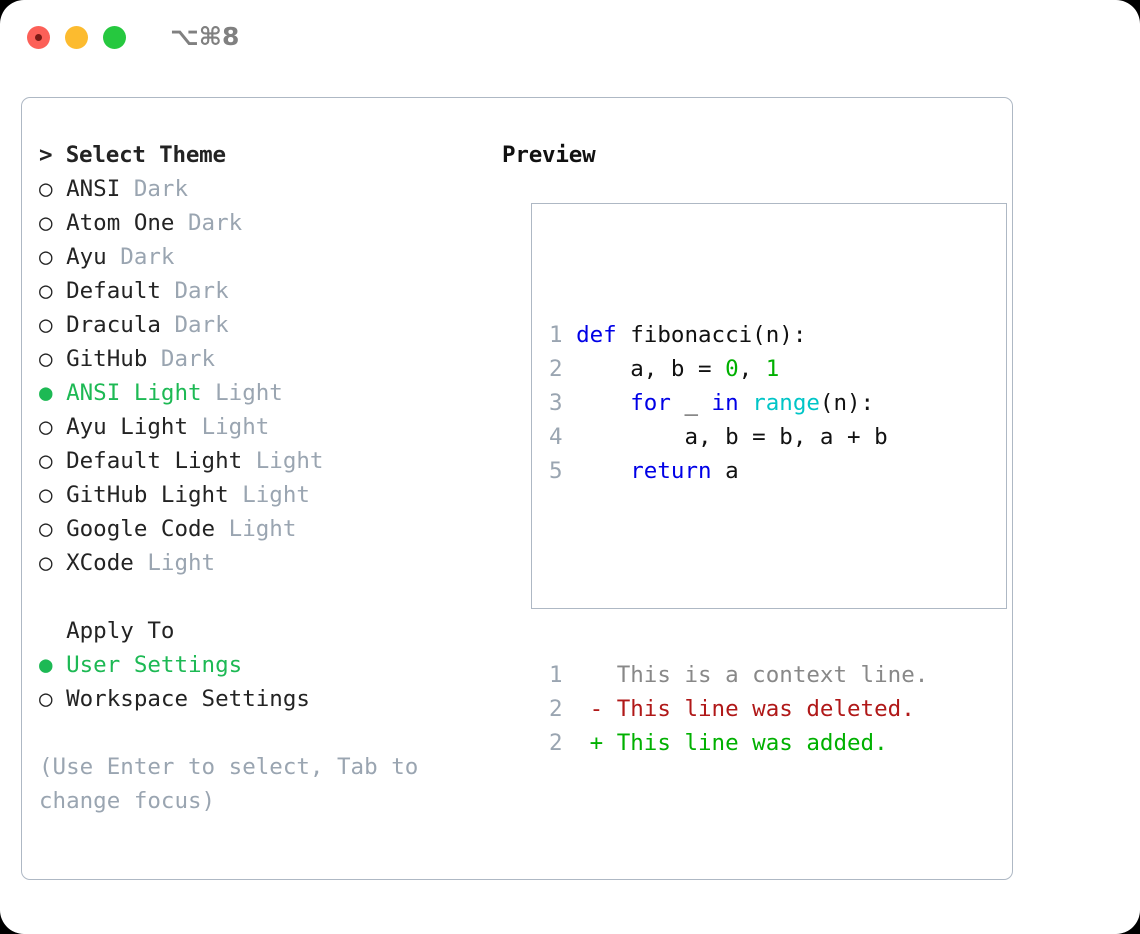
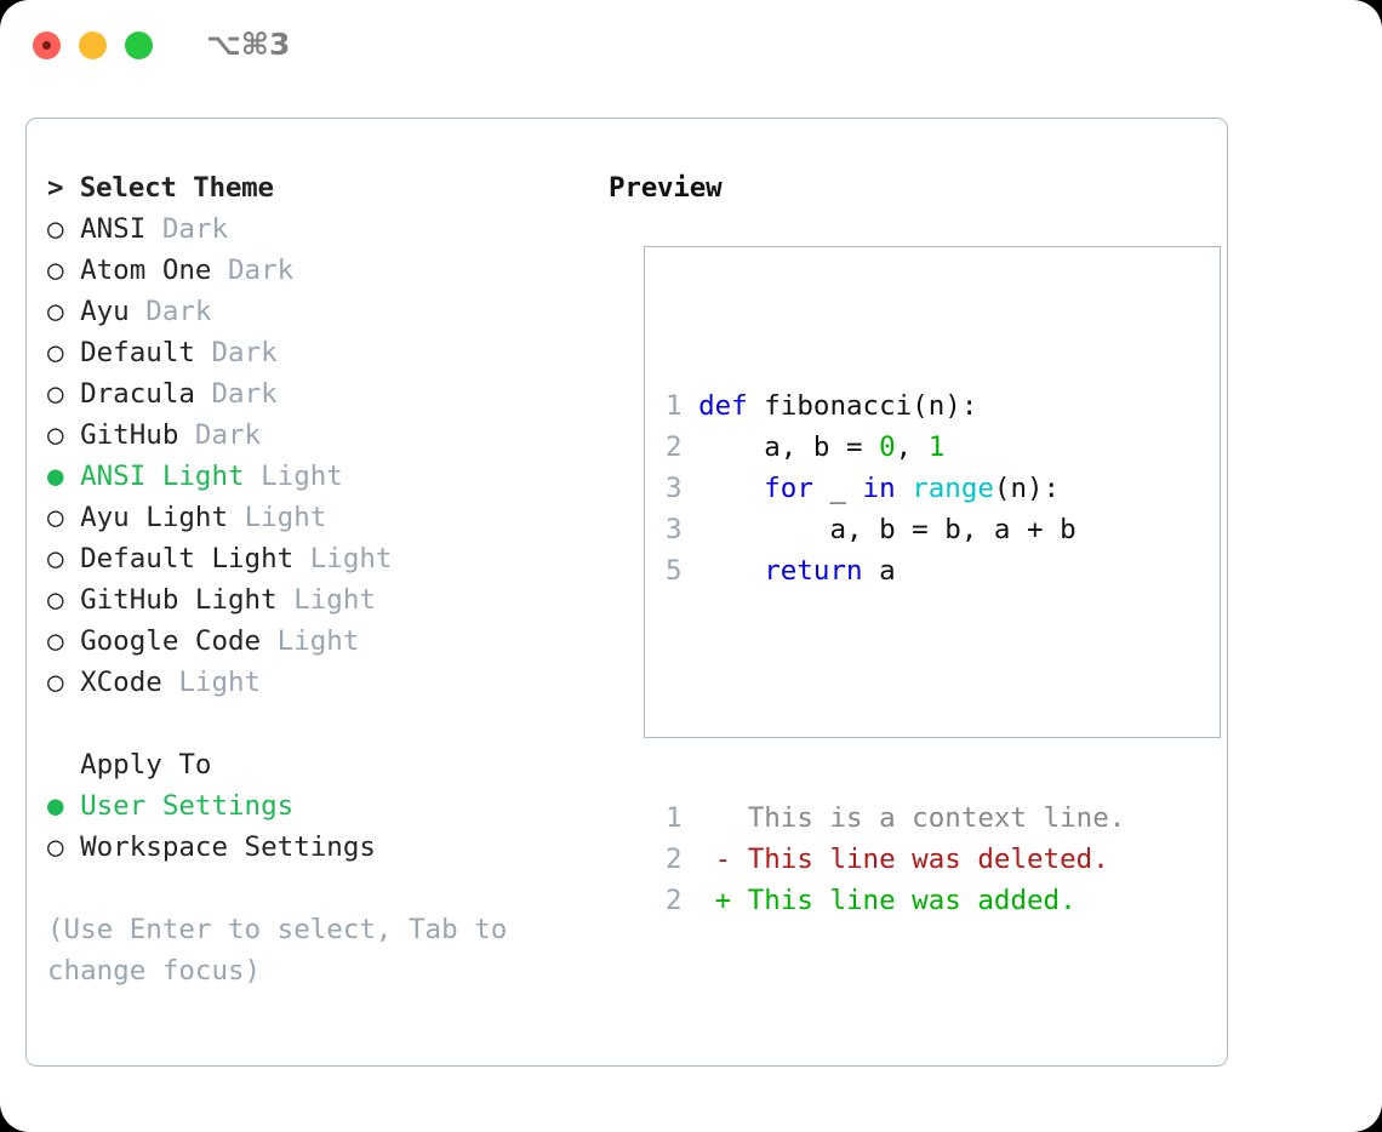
- ⌥⌘8
+ ⌥⌘3
  > Select Theme
  ○ ANSI Dark
  ○ Atom One Dark
  ○ Ayu Dark
  ○ Default Dark
  ○ Dracula Dark
  ○ GitHub Dark
  ● ANSI Light Light
  ○ Ayu Light Light
  ○ Default Light Light
  ○ GitHub Light Light
  ○ Google Code Light
  ○ XCode Light
  Apply To
  ● User Settings
  ○ Workspace Settings
  (Use Enter to select, Tab to
  change focus)
  Preview
  1 def fibonacci(n):
  2 a, b = 0, 1
  3 for _ in range(n):
- 4 a, b = b, a + b
+ 3 a, b = b, a + b
  5 return a
  1 This is a context line.
  2 - This line was deleted.
  2 + This line was added.
